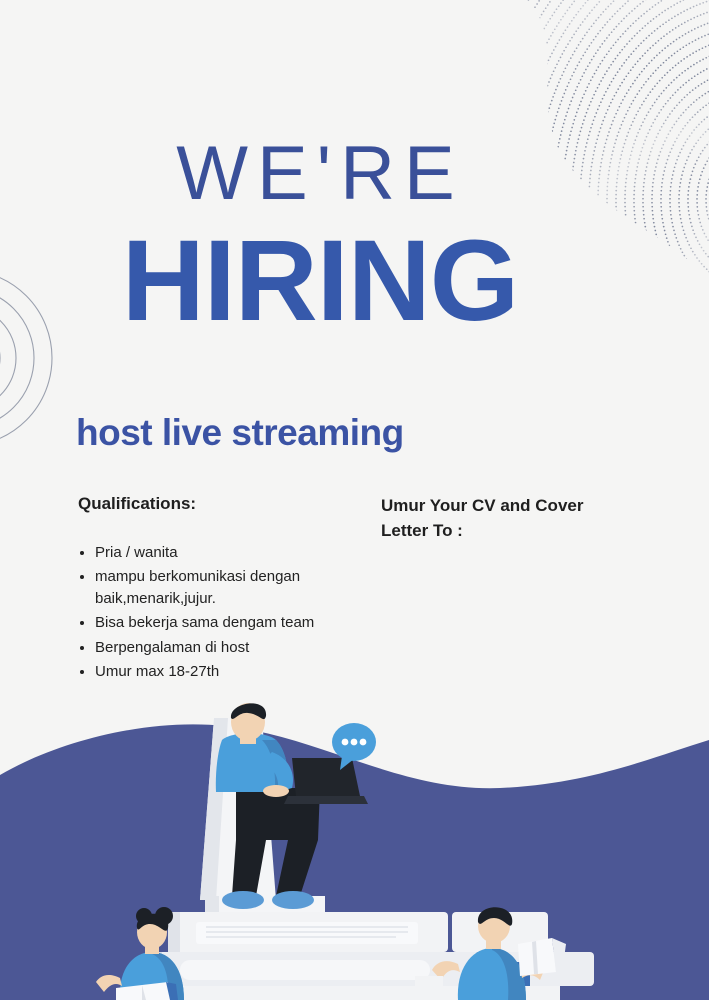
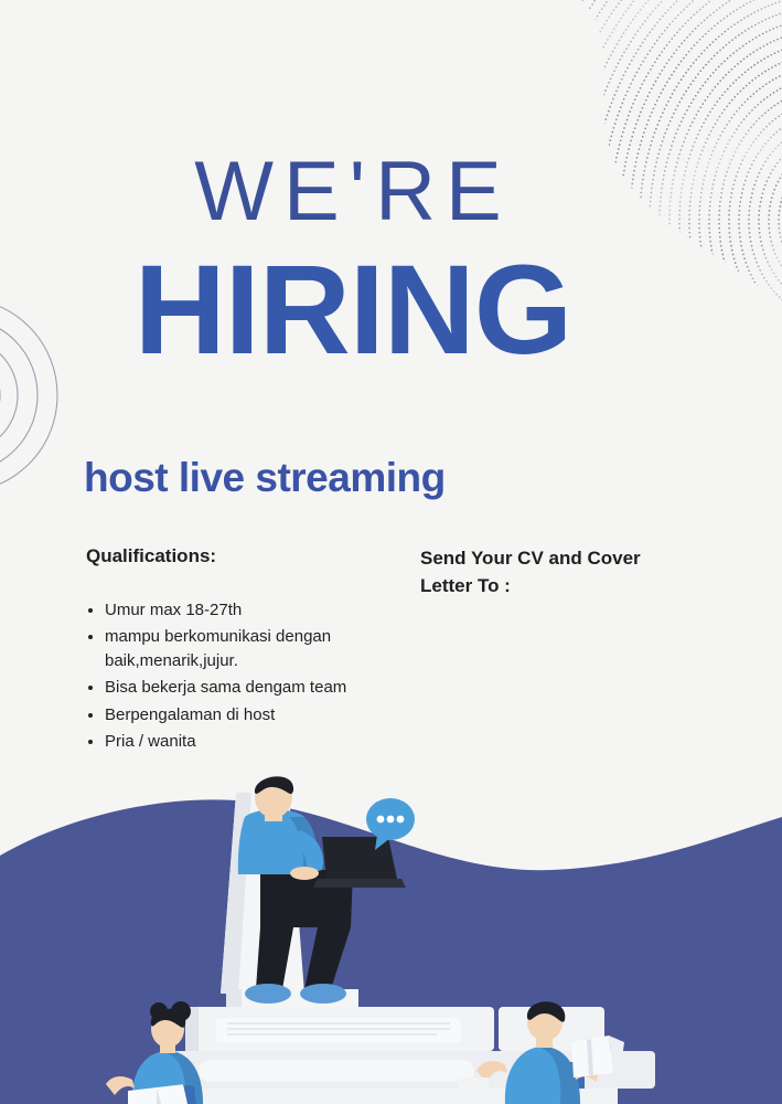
  WE'RE
  HIRING
  host live streaming
  Qualifications:
- Umur Your CV and Cover Letter To :
+ Send Your CV and Cover Letter To :
- Pria / wanita
+ Umur max 18-27th
  mampu berkomunikasi dengan
  baik,menarik,jujur.
  Bisa bekerja sama dengam team
  Berpengalaman di host
- Umur max 18-27th
+ Pria / wanita
